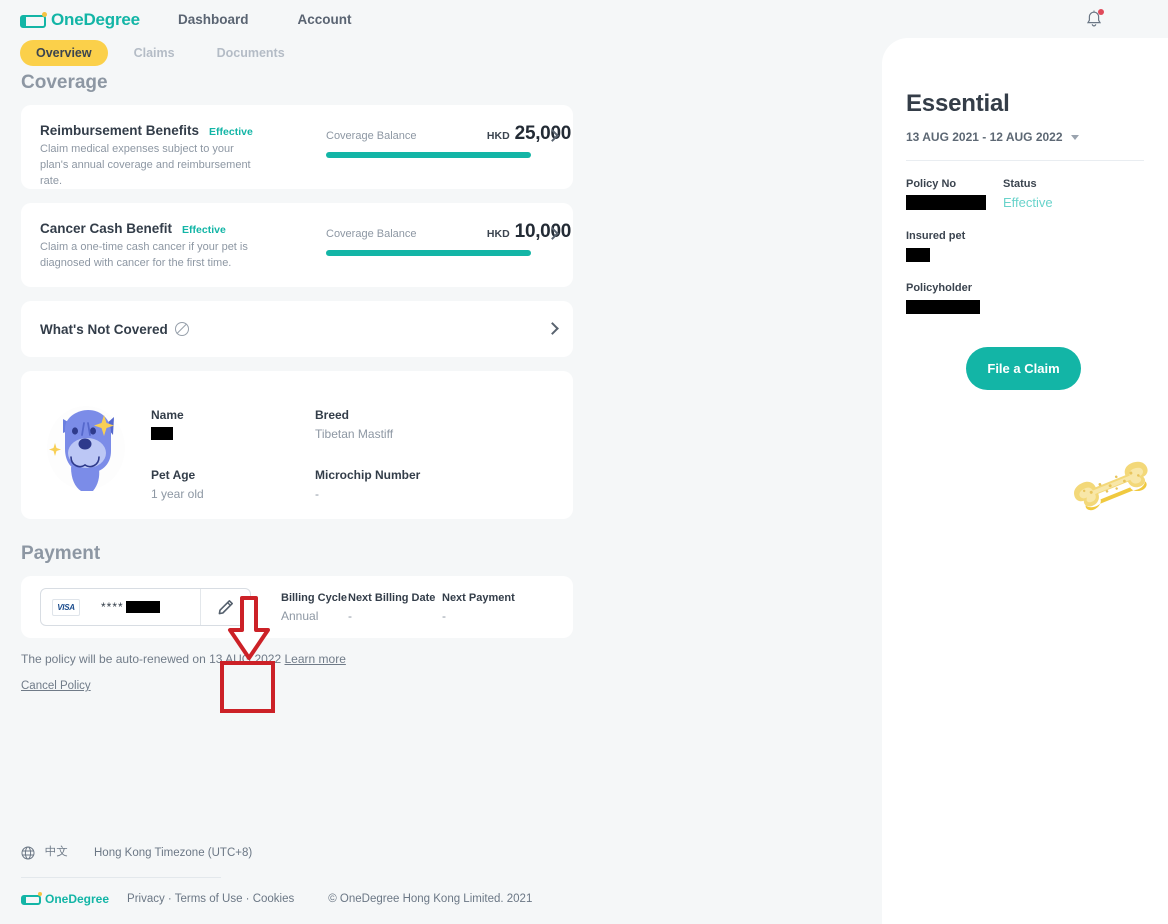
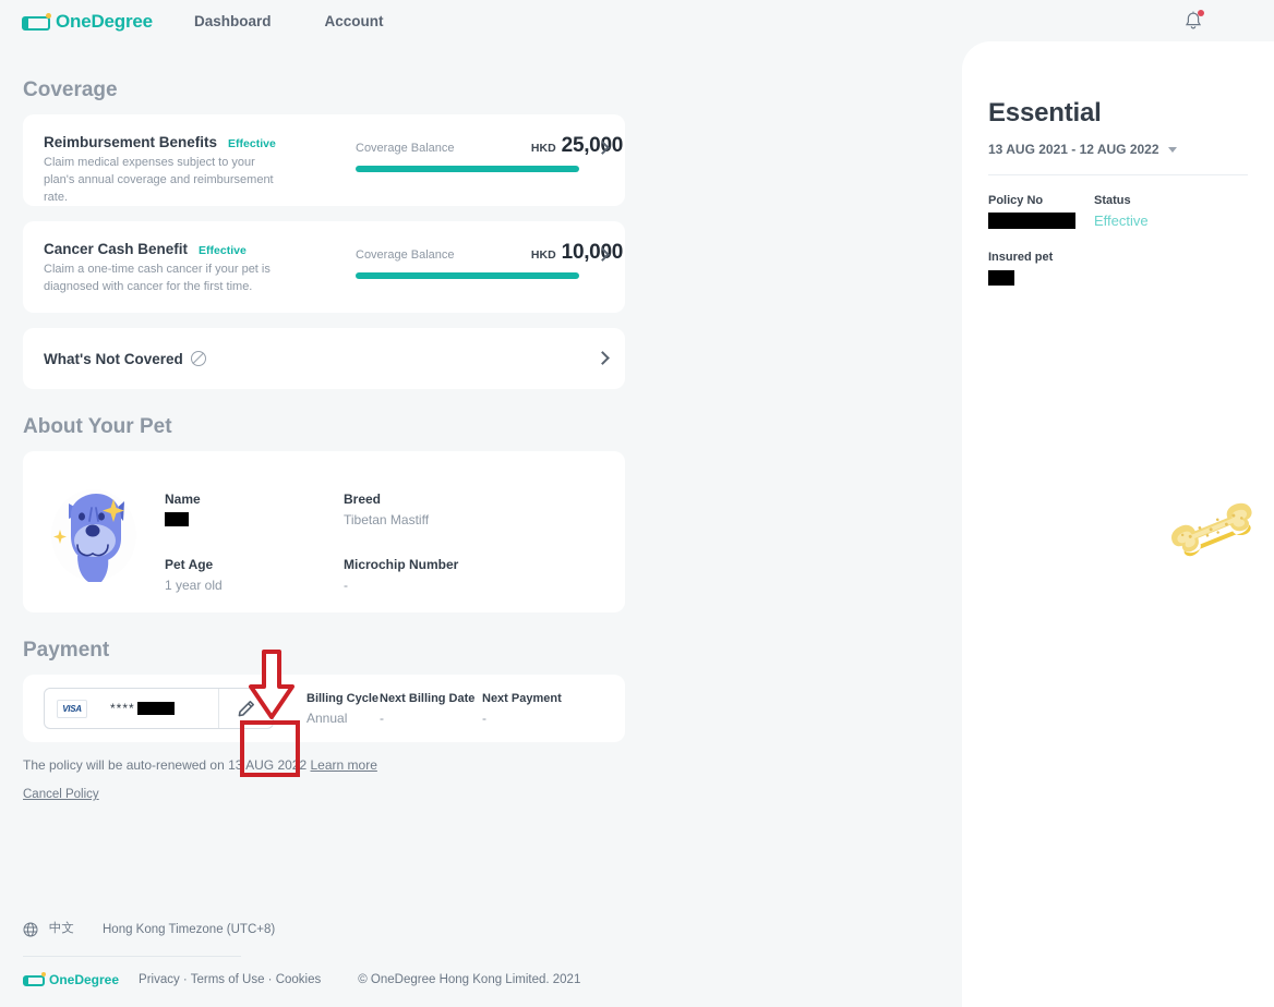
  OneDegree
  Dashboard
  Account
- Overview
- Claims
- Documents
  Coverage
  Reimbursement Benefits
  Effective
  Claim medical expenses subject to your plan's annual coverage and reimbursement rate.
  Coverage Balance
  HKD
  25,000
  Cancer Cash Benefit
  Effective
  Claim a one-time cash cancer if your pet is diagnosed with cancer for the first time.
  Coverage Balance
  HKD
  10,000
  What's Not Covered
+ About Your Pet
  Name
  Pet Age
  1 year old
  Breed
  Tibetan Mastiff
  Microchip Number
  -
  Payment
  VISA
  ****
  Billing Cycle
  Annual
  Next Billing Date
  -
  Next Payment
  -
  The policy will be auto-renewed on 13 AUG 2022 Learn more
  Cancel Policy
  Essential
  13 AUG 2021 - 12 AUG 2022
  Status
  Effective
  Policy No
  Insured pet
- Policyholder
- File a Claim
  中文
  Hong Kong Timezone (UTC+8)
  OneDegree
  Privacy · Terms of Use · Cookies
  © OneDegree Hong Kong Limited. 2021
